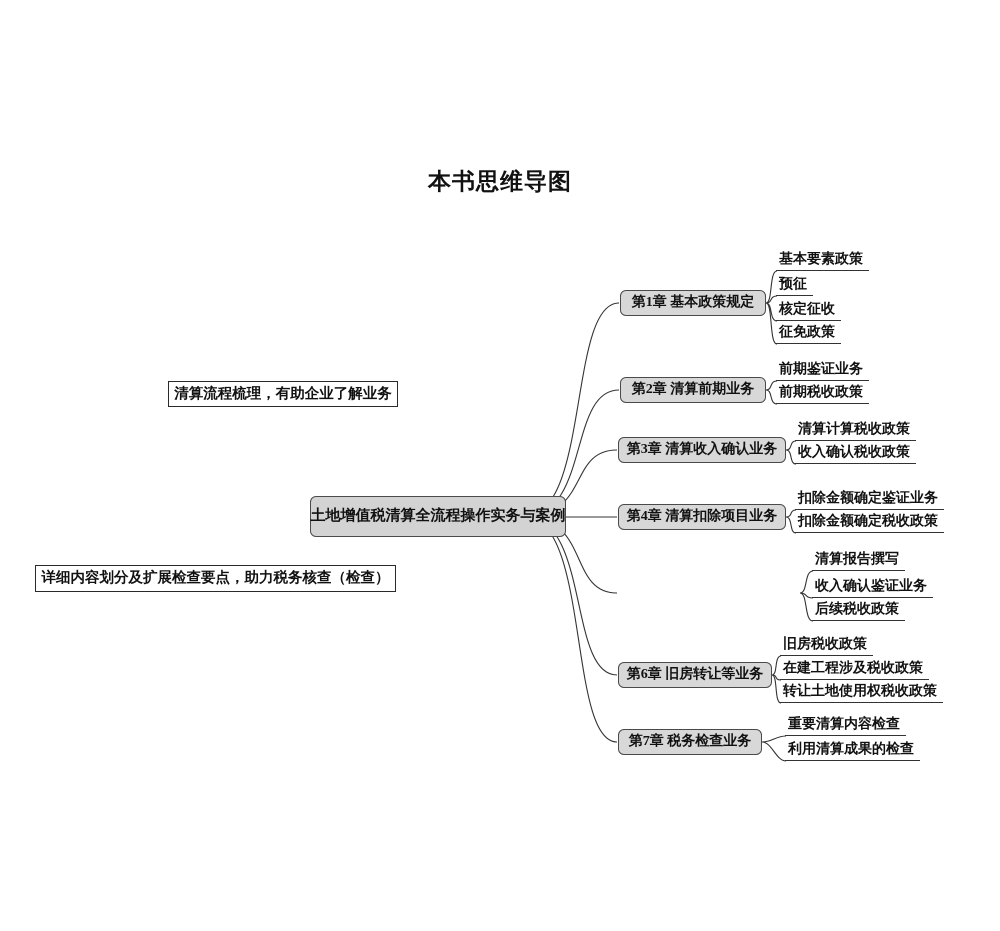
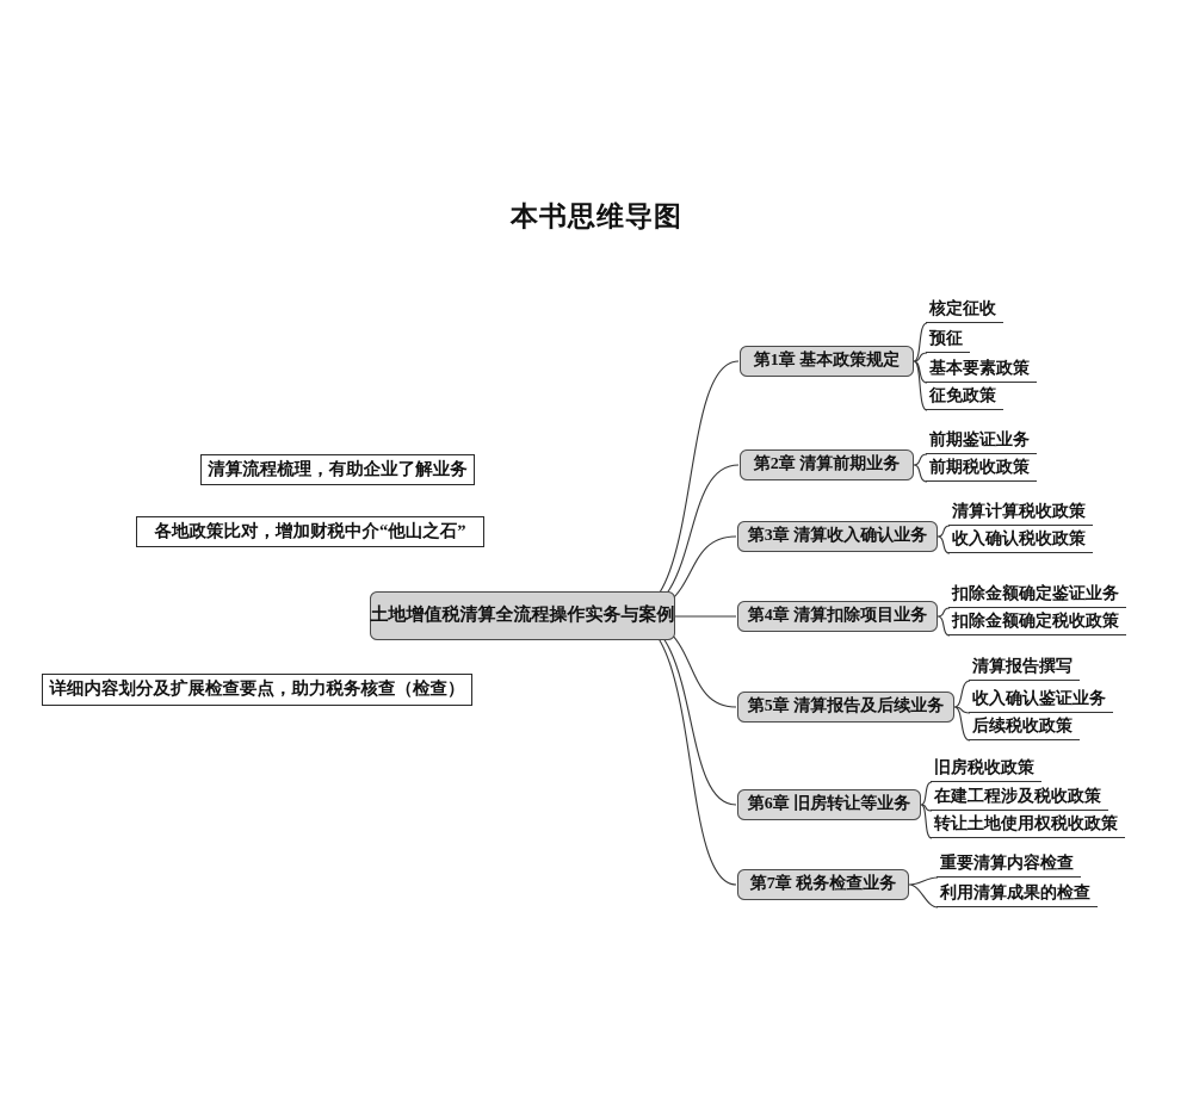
  本书思维导图
  土地增值税清算全流程操作实务与案例
  清算流程梳理，有助企业了解业务
+ 各地政策比对，增加财税中介“他山之石”
  详细内容划分及扩展检查要点，助力税务核查（检查）
  第1章 基本政策规定
  第2章 清算前期业务
  第3章 清算收入确认业务
  第4章 清算扣除项目业务
+ 第5章 清算报告及后续业务
  第6章 旧房转让等业务
  第7章 税务检查业务
- 基本要素政策
+ 核定征收
  预征
- 核定征收
+ 基本要素政策
  征免政策
  前期鉴证业务
  前期税收政策
  清算计算税收政策
  收入确认税收政策
  扣除金额确定鉴证业务
  扣除金额确定税收政策
  清算报告撰写
  收入确认鉴证业务
  后续税收政策
  旧房税收政策
  在建工程涉及税收政策
  转让土地使用权税收政策
  重要清算内容检查
  利用清算成果的检查
